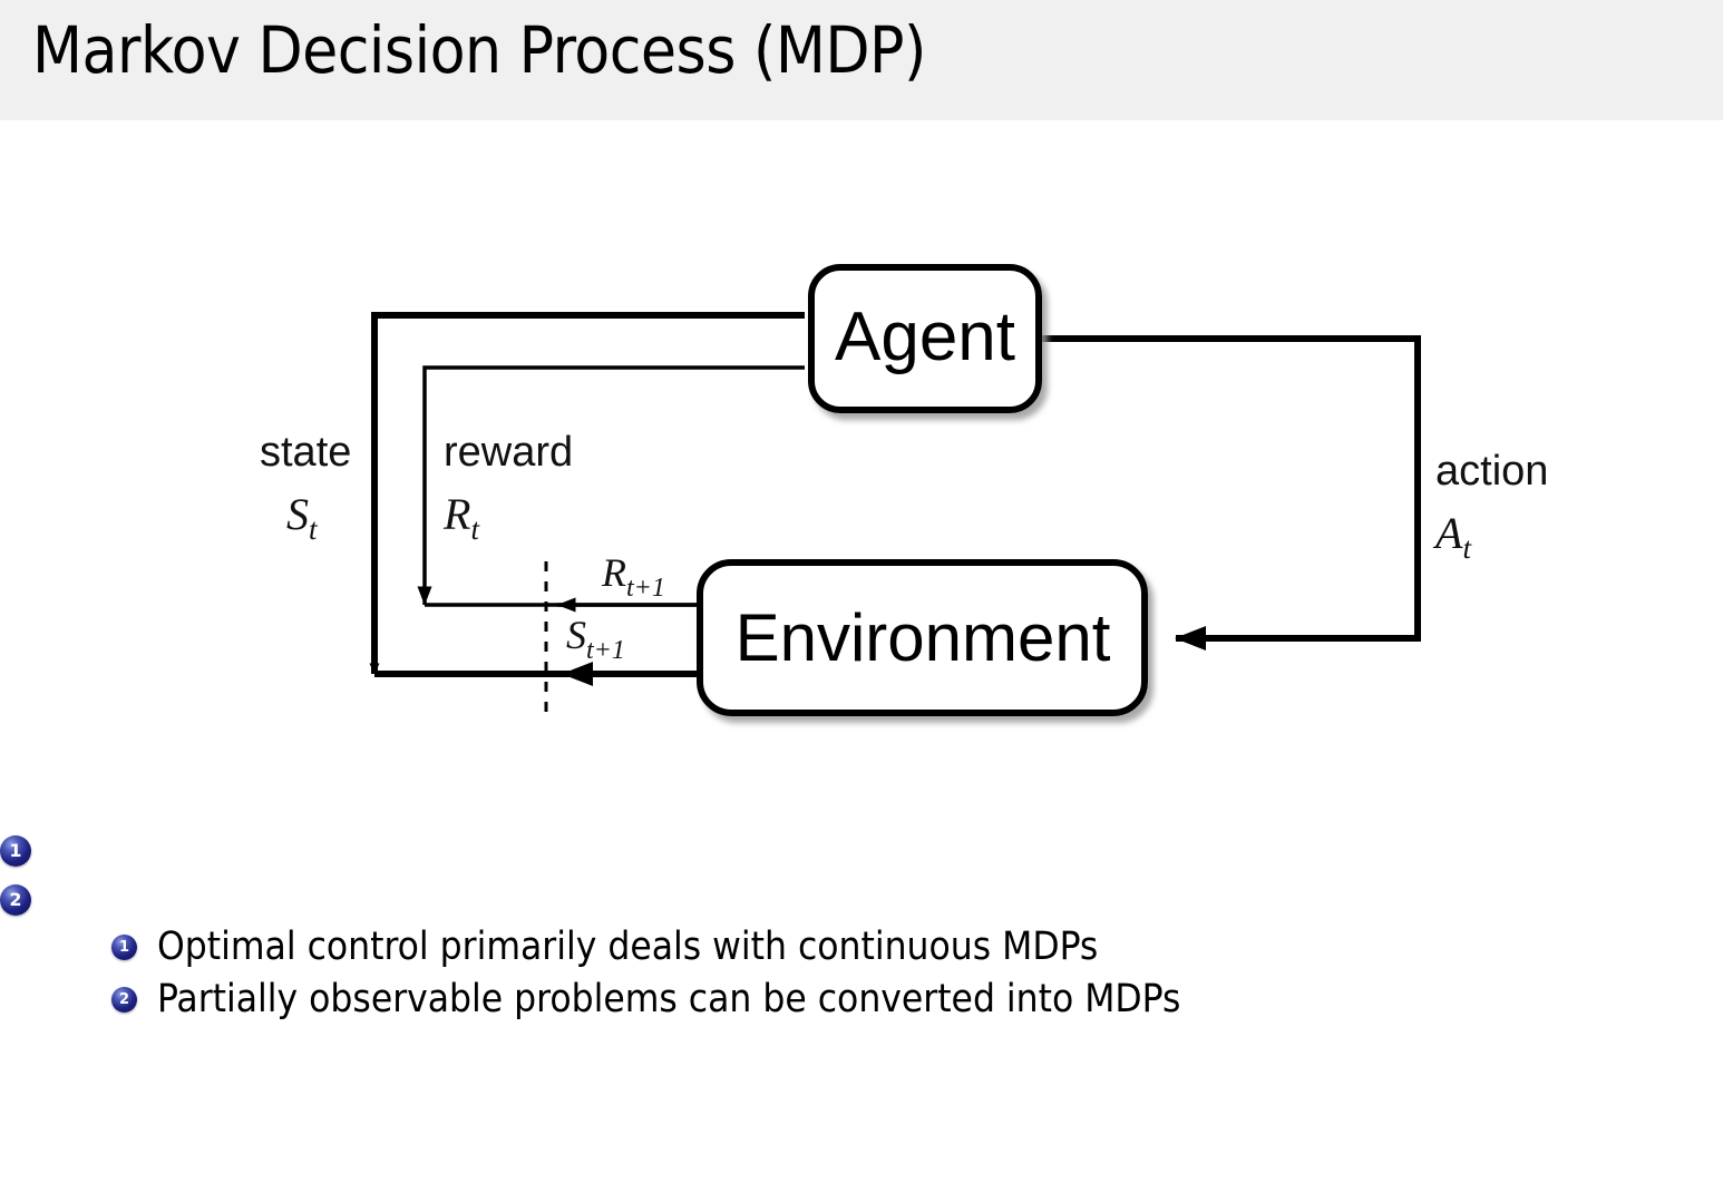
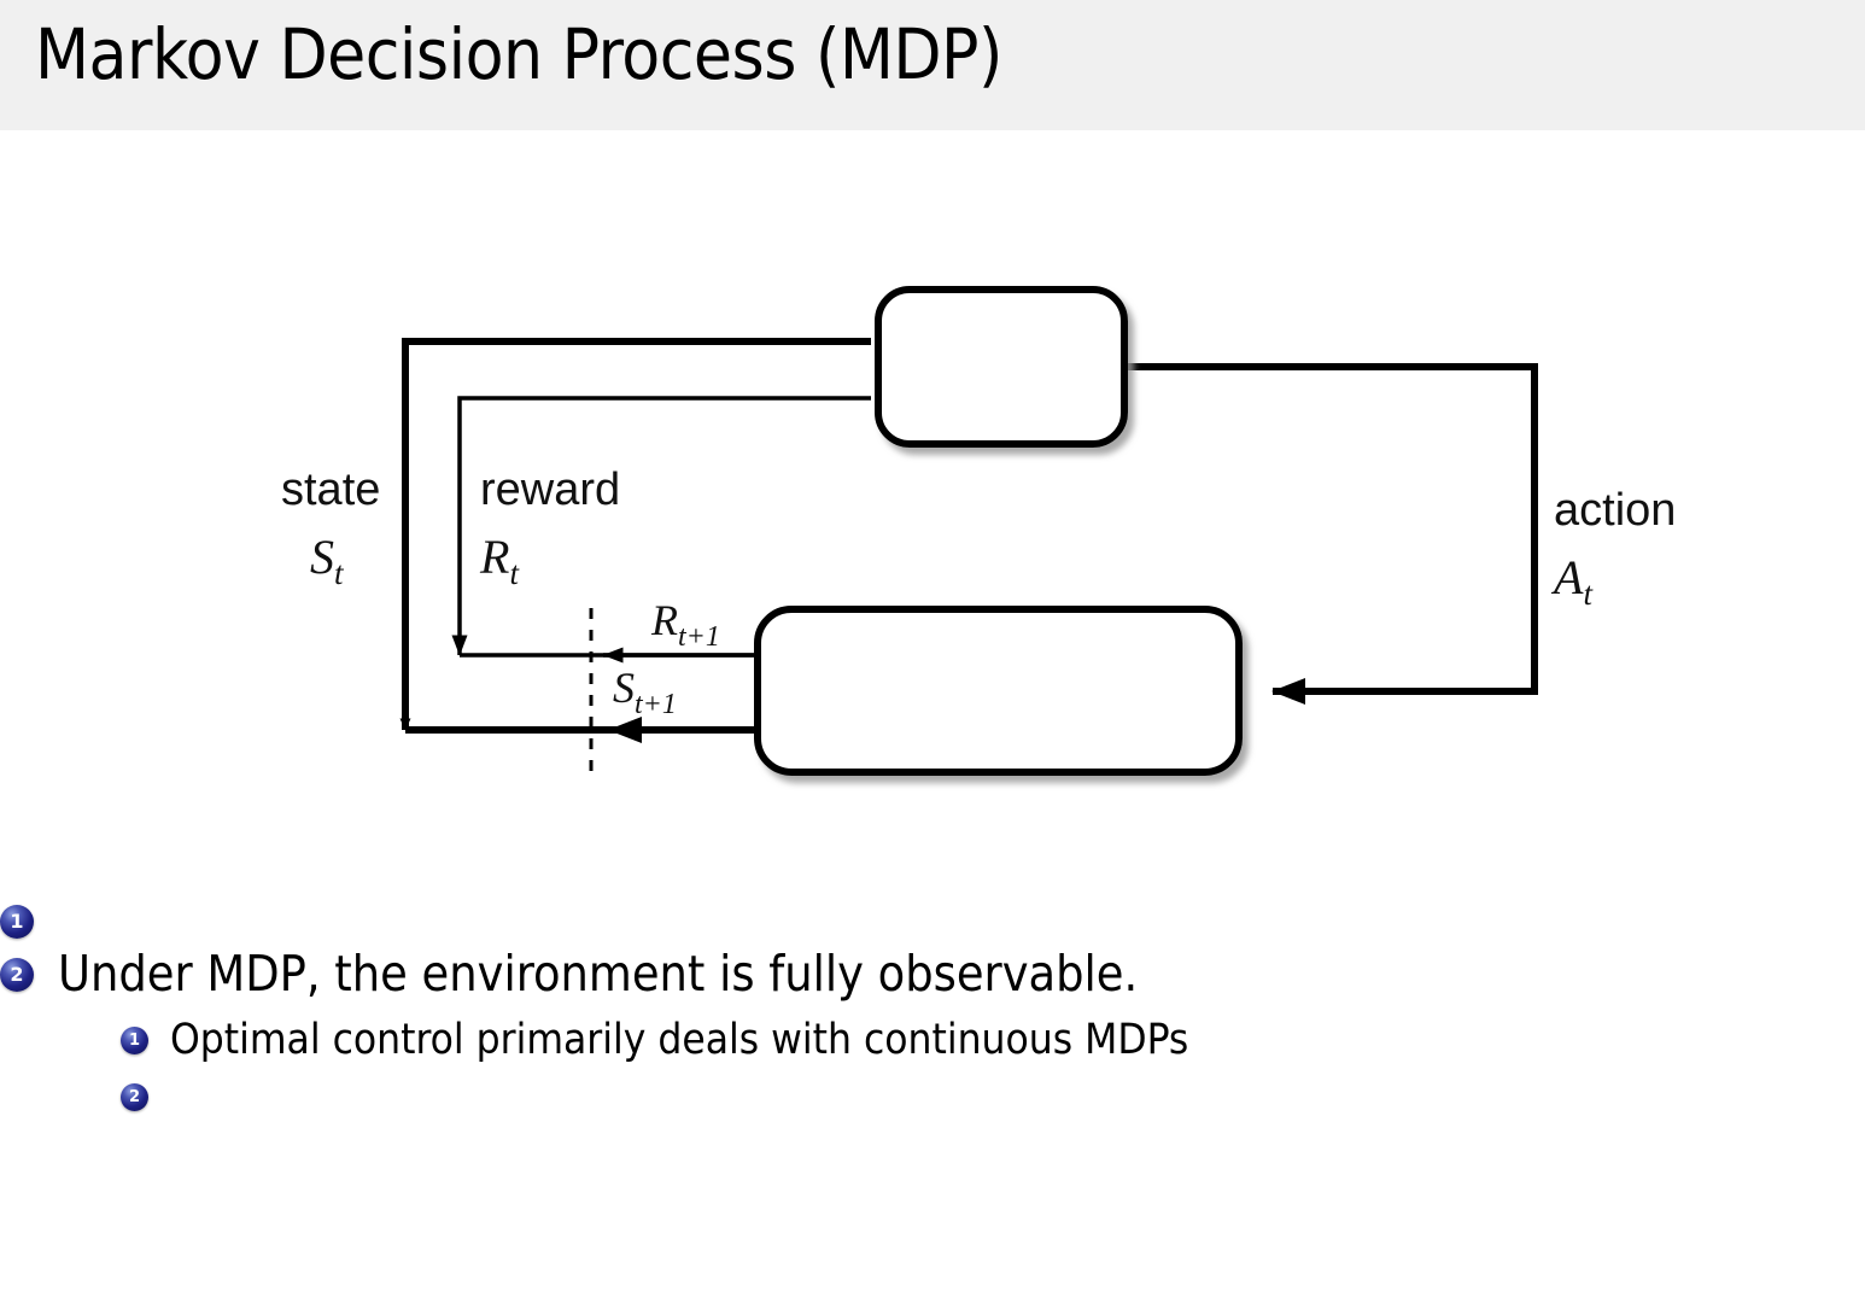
  Markov Decision Process (MDP)
- Agent
- Environment
  state
  St
  reward
  Rt
  action
  At
  Rt+1
  St+1
  1
  2
+ Under MDP, the environment is fully observable.
  1
  Optimal control primarily deals with continuous MDPs
  2
- Partially observable problems can be converted into MDPs
